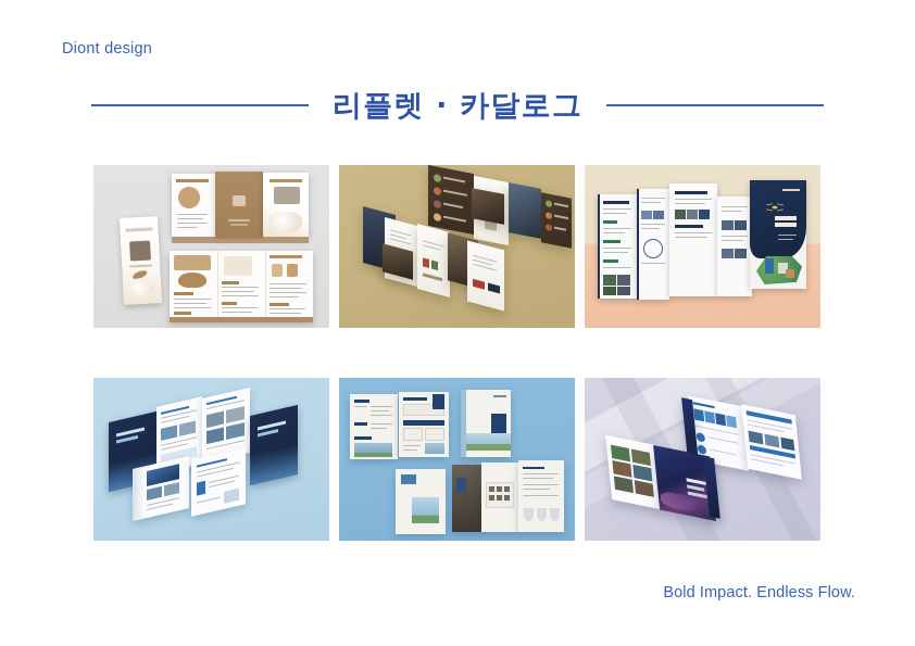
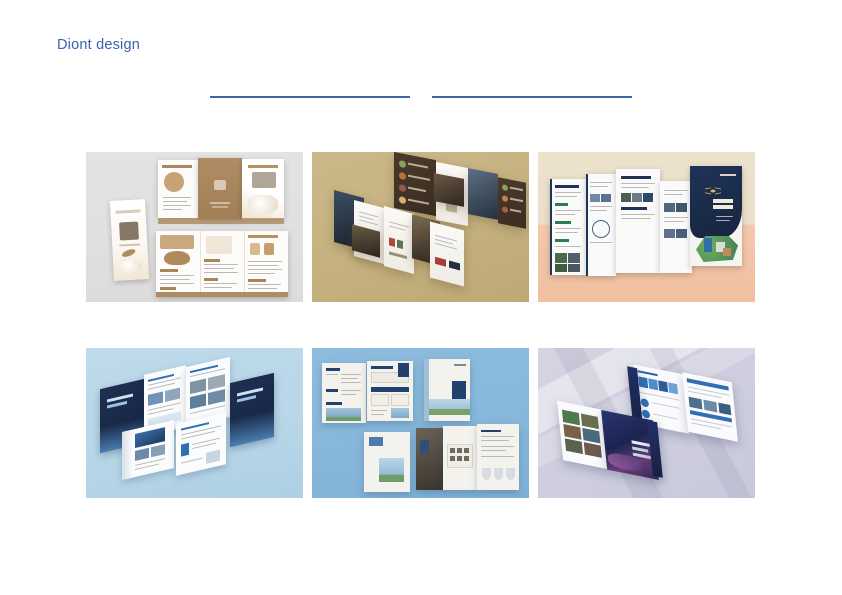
  Diont design
- 리플렛 · 카달로그
- Bold Impact. Endless Flow.
